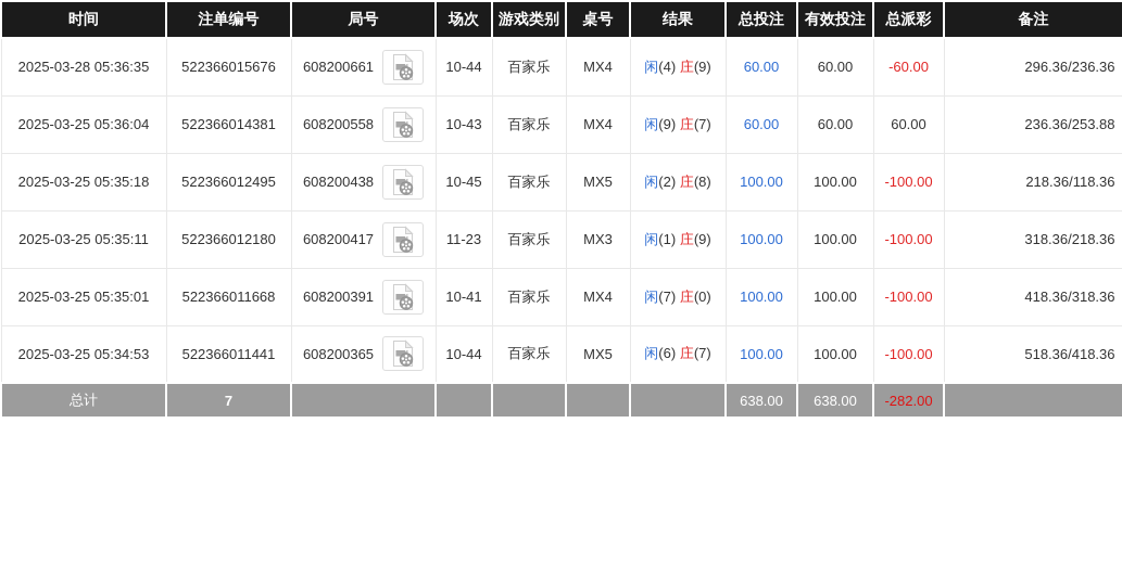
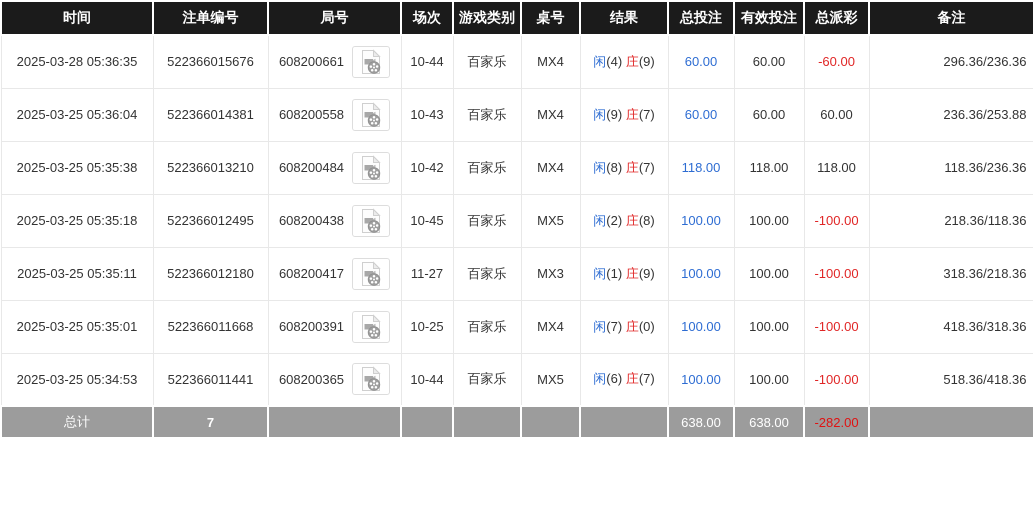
  时间	注单编号	局号	场次	游戏类别	桌号	结果	总投注	有效投注	总派彩	备注
  2025-03-28 05:36:35	522366015676	608200661	10-44	百家乐	MX4	闲(4) 庄(9)	60.00	60.00	-60.00	296.36/236.36
  2025-03-25 05:36:04	522366014381	608200558	10-43	百家乐	MX4	闲(9) 庄(7)	60.00	60.00	60.00	236.36/253.88
+ 2025-03-25 05:35:38	522366013210	608200484	10-42	百家乐	MX4	闲(8) 庄(7)	118.00	118.00	118.00	118.36/236.36
  2025-03-25 05:35:18	522366012495	608200438	10-45	百家乐	MX5	闲(2) 庄(8)	100.00	100.00	-100.00	218.36/118.36
- 2025-03-25 05:35:11	522366012180	608200417	11-23	百家乐	MX3	闲(1) 庄(9)	100.00	100.00	-100.00	318.36/218.36
+ 2025-03-25 05:35:11	522366012180	608200417	11-27	百家乐	MX3	闲(1) 庄(9)	100.00	100.00	-100.00	318.36/218.36
- 2025-03-25 05:35:01	522366011668	608200391	10-41	百家乐	MX4	闲(7) 庄(0)	100.00	100.00	-100.00	418.36/318.36
+ 2025-03-25 05:35:01	522366011668	608200391	10-25	百家乐	MX4	闲(7) 庄(0)	100.00	100.00	-100.00	418.36/318.36
  2025-03-25 05:34:53	522366011441	608200365	10-44	百家乐	MX5	闲(6) 庄(7)	100.00	100.00	-100.00	518.36/418.36
  总计	7						638.00	638.00	-282.00
